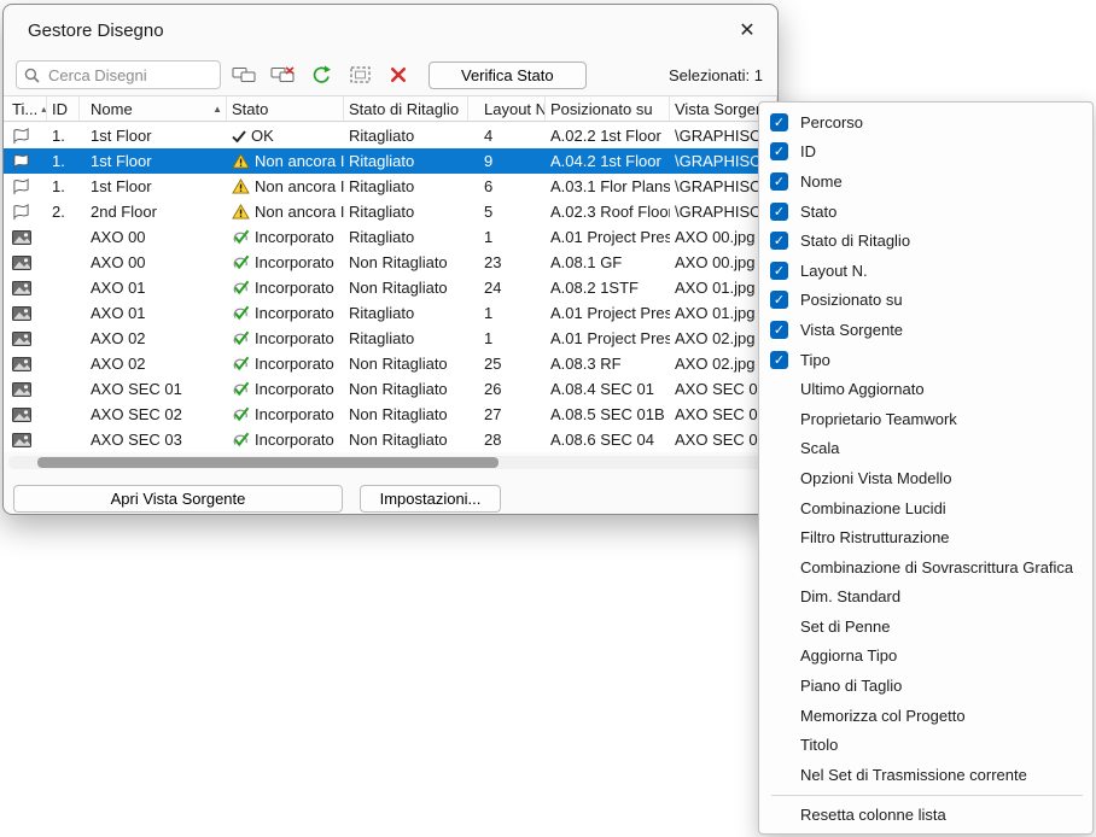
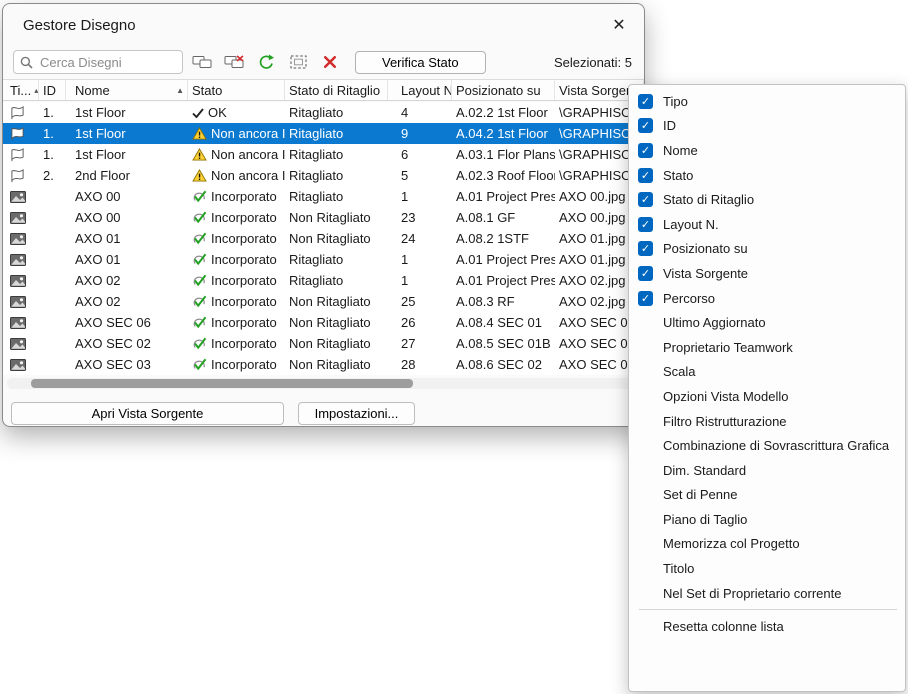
  Gestore Disegno
  ✕
  Cerca Disegni
  Verifica Stato
- Selezionati: 1
+ Selezionati: 5
  Ti...
  ID
  Nome
  ▲
  Stato
  Stato di Ritaglio
  Layout N
  Posizionato su
  Vista Sorge
  1.
  1st Floor
  OK
  Ritagliato
  4
  A.02.2 1st Floor
  \GRAPHISO
  1.
  1st Floor
  Non ancora I
  Ritagliato
  9
  A.04.2 1st Floor
  \GRAPHISO
  1.
  1st Floor
  Non ancora I
  Ritagliato
  6
  A.03.1 Flor Plans
  \GRAPHISO
  2.
  2nd Floor
  Non ancora I
  Ritagliato
  5
  A.02.3 Roof Floo
  \GRAPHISO
  AXO 00
  Incorporato
  Ritagliato
  1
  A.01 Project Pres
  AXO 00.jpg
  AXO 00
  Incorporato
  Non Ritagliato
  23
  A.08.1 GF
  AXO 00.jpg
  AXO 01
  Incorporato
  Non Ritagliato
  24
  A.08.2 1STF
  AXO 01.jpg
  AXO 01
  Incorporato
  Ritagliato
  1
  A.01 Project Pres
  AXO 01.jpg
  AXO 02
  Incorporato
  Ritagliato
  1
  A.01 Project Pres
  AXO 02.jpg
  AXO 02
  Incorporato
  Non Ritagliato
  25
  A.08.3 RF
  AXO 02.jpg
- AXO SEC 01
+ AXO SEC 06
  Incorporato
  Non Ritagliato
  26
  A.08.4 SEC 01
  AXO SEC 0
  AXO SEC 02
  Incorporato
  Non Ritagliato
  27
  A.08.5 SEC 01B
  AXO SEC 0
  AXO SEC 03
  Incorporato
  Non Ritagliato
  28
- A.08.6 SEC 04
+ A.08.6 SEC 02
  AXO SEC 0
  Apri Vista Sorgente
  Impostazioni...
  ✓
- Percorso
+ Tipo
  ✓
  ID
  ✓
  Nome
  ✓
  Stato
  ✓
  Stato di Ritaglio
  ✓
  Layout N.
  ✓
  Posizionato su
  ✓
  Vista Sorgente
  ✓
- Tipo
+ Percorso
  Ultimo Aggiornato
  Proprietario Teamwork
  Scala
  Opzioni Vista Modello
- Combinazione Lucidi
  Filtro Ristrutturazione
  Combinazione di Sovrascrittura Grafica
  Dim. Standard
  Set di Penne
- Aggiorna Tipo
  Piano di Taglio
  Memorizza col Progetto
  Titolo
- Nel Set di Trasmissione corrente
+ Nel Set di Proprietario corrente
  Resetta colonne lista
